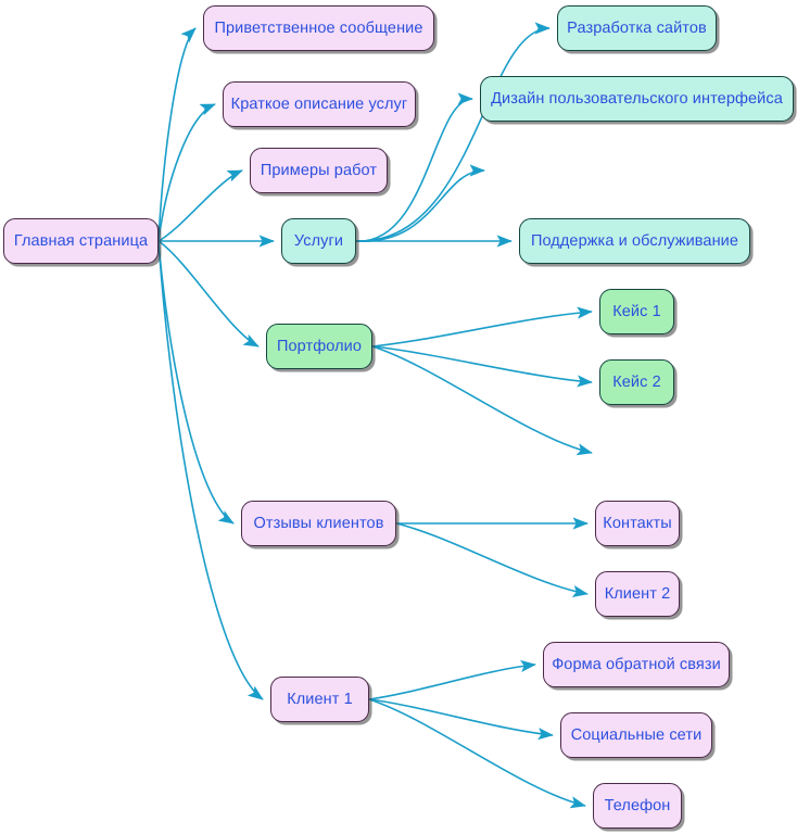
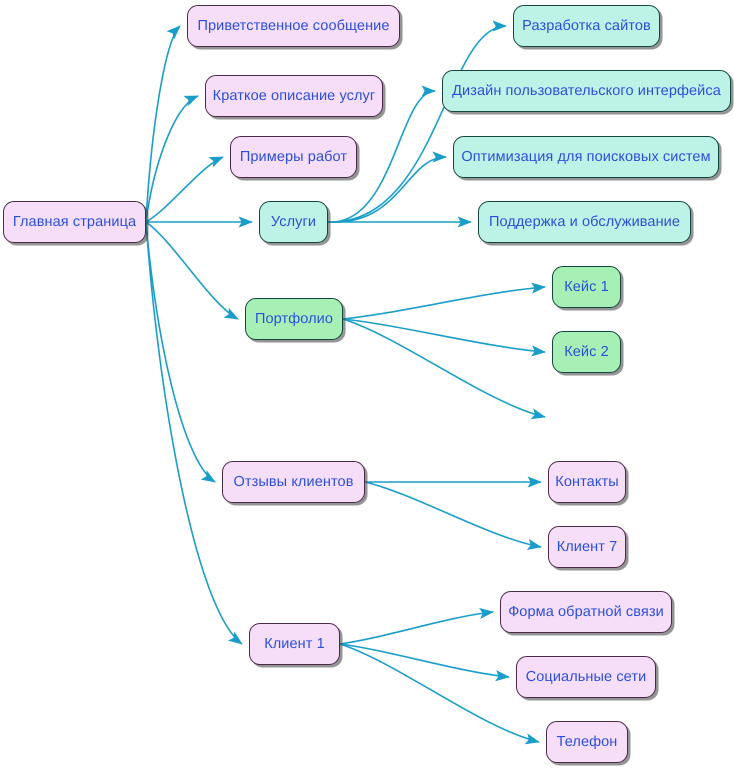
  Главная страница
  Приветственное сообщение
  Краткое описание услуг
  Примеры работ
  Услуги
  Разработка сайтов
  Дизайн пользовательского интерфейса
+ Оптимизация для поисковых систем
  Поддержка и обслуживание
  Портфолио
  Кейс 1
  Кейс 2
  Отзывы клиентов
  Контакты
- Клиент 2
+ Клиент 7
  Клиент 1
  Форма обратной связи
  Социальные сети
  Телефон
